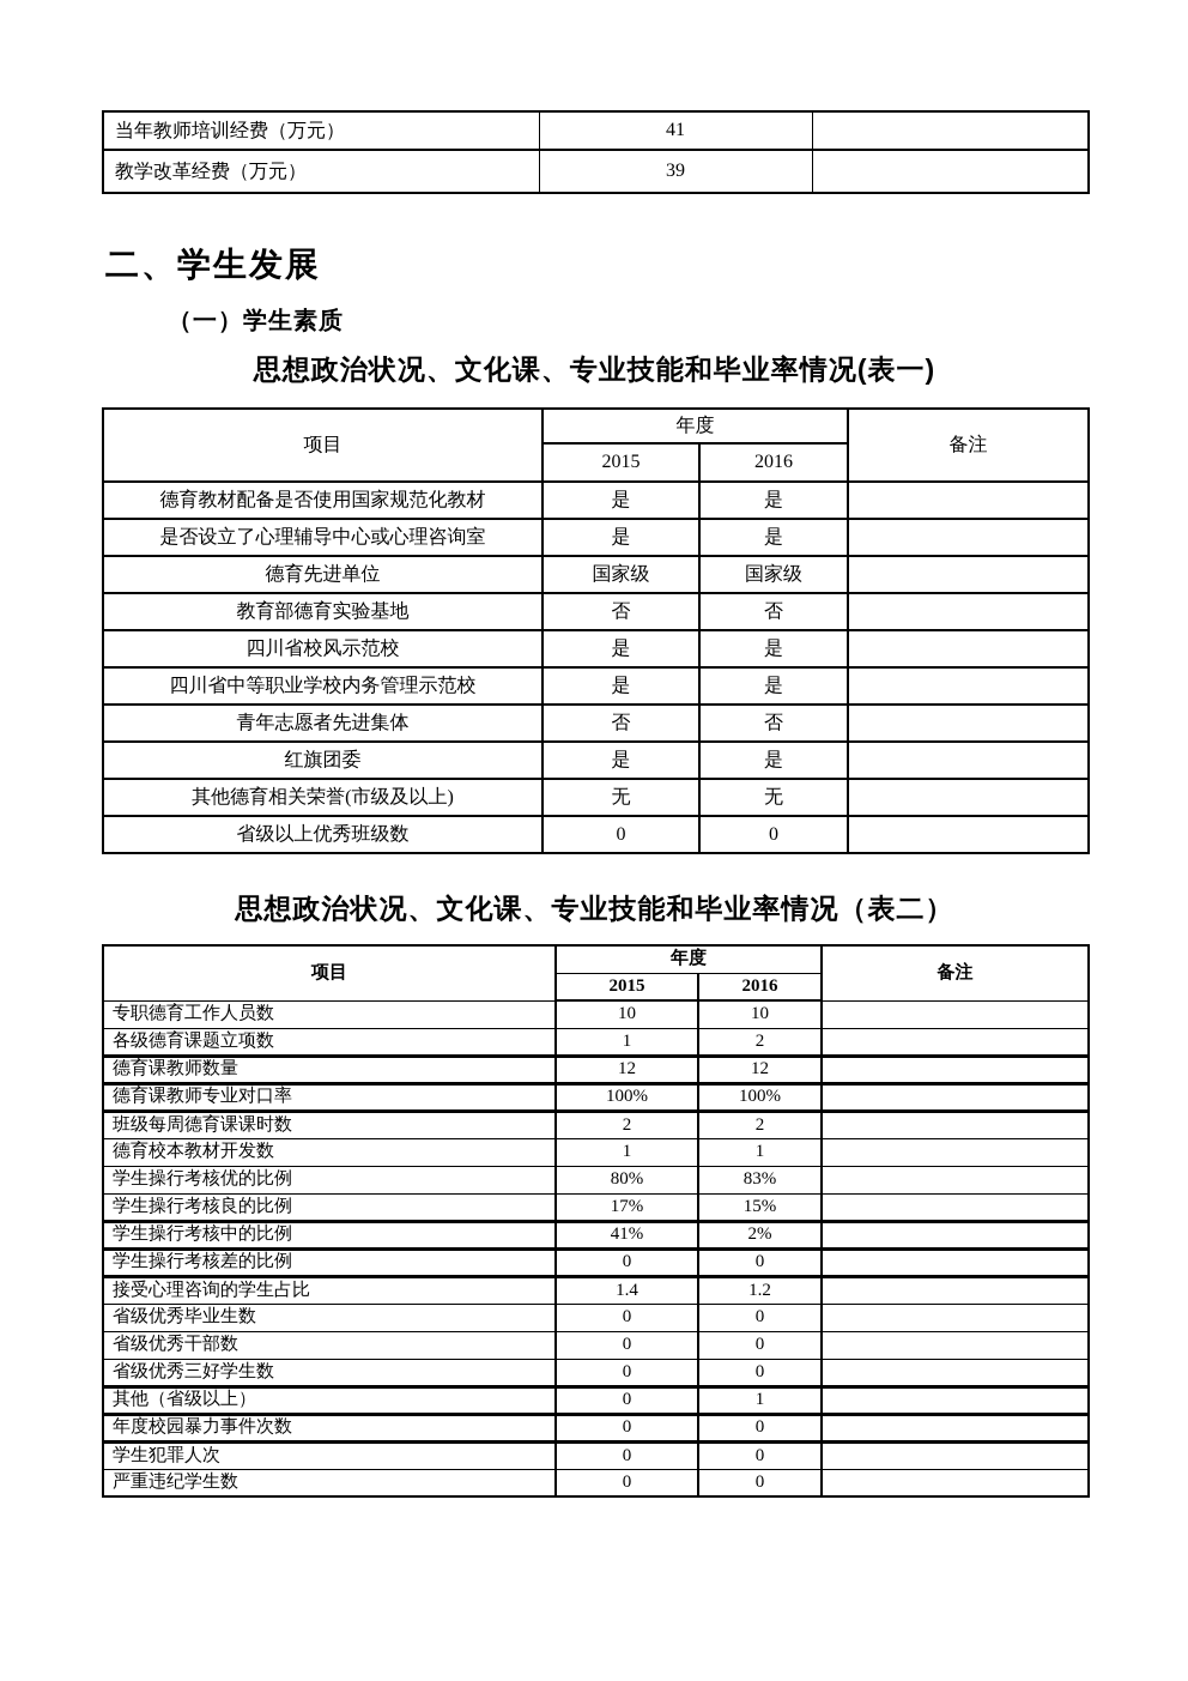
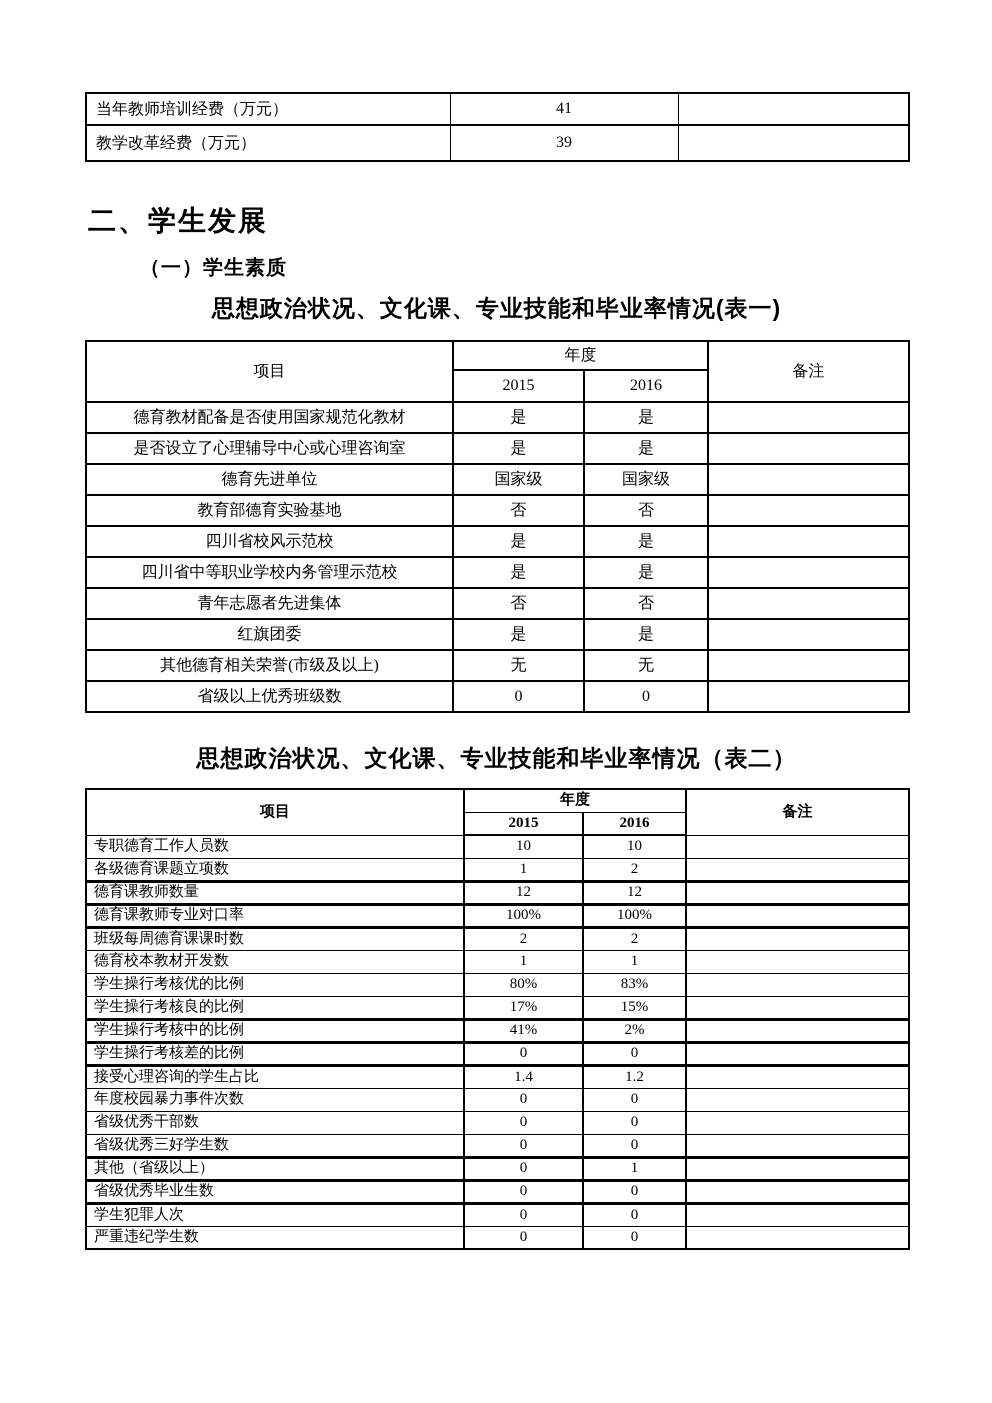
  当年教师培训经费（万元）	41
  教学改革经费（万元）	39
  二、学生发展
  （一）学生素质
  思想政治状况、文化课、专业技能和毕业率情况(表一)
  项目	年度	备注
  2015	2016
  德育教材配备是否使用国家规范化教材	是	是
  是否设立了心理辅导中心或心理咨询室	是	是
  德育先进单位	国家级	国家级
  教育部德育实验基地	否	否
  四川省校风示范校	是	是
  四川省中等职业学校内务管理示范校	是	是
  青年志愿者先进集体	否	否
  红旗团委	是	是
  其他德育相关荣誉(市级及以上)	无	无
  省级以上优秀班级数	0	0
  思想政治状况、文化课、专业技能和毕业率情况（表二）
  项目	年度	备注
  2015	2016
  专职德育工作人员数	10	10
  各级德育课题立项数	1	2
  德育课教师数量	12	12
  德育课教师专业对口率	100%	100%
  班级每周德育课课时数	2	2
  德育校本教材开发数	1	1
  学生操行考核优的比例	80%	83%
  学生操行考核良的比例	17%	15%
  学生操行考核中的比例	41%	2%
  学生操行考核差的比例	0	0
  接受心理咨询的学生占比	1.4	1.2
- 省级优秀毕业生数	0	0
+ 年度校园暴力事件次数	0	0
  省级优秀干部数	0	0
  省级优秀三好学生数	0	0
  其他（省级以上）	0	1
- 年度校园暴力事件次数	0	0
+ 省级优秀毕业生数	0	0
  学生犯罪人次	0	0
  严重违纪学生数	0	0
